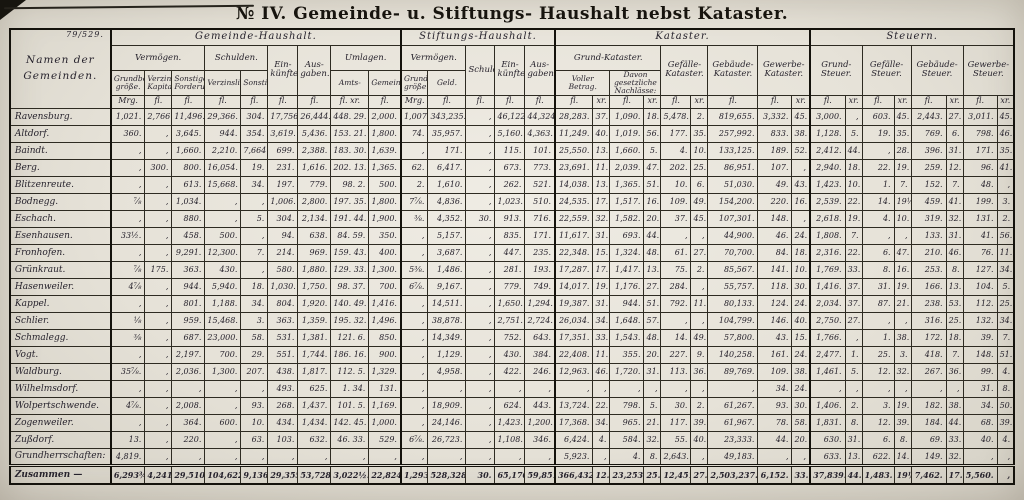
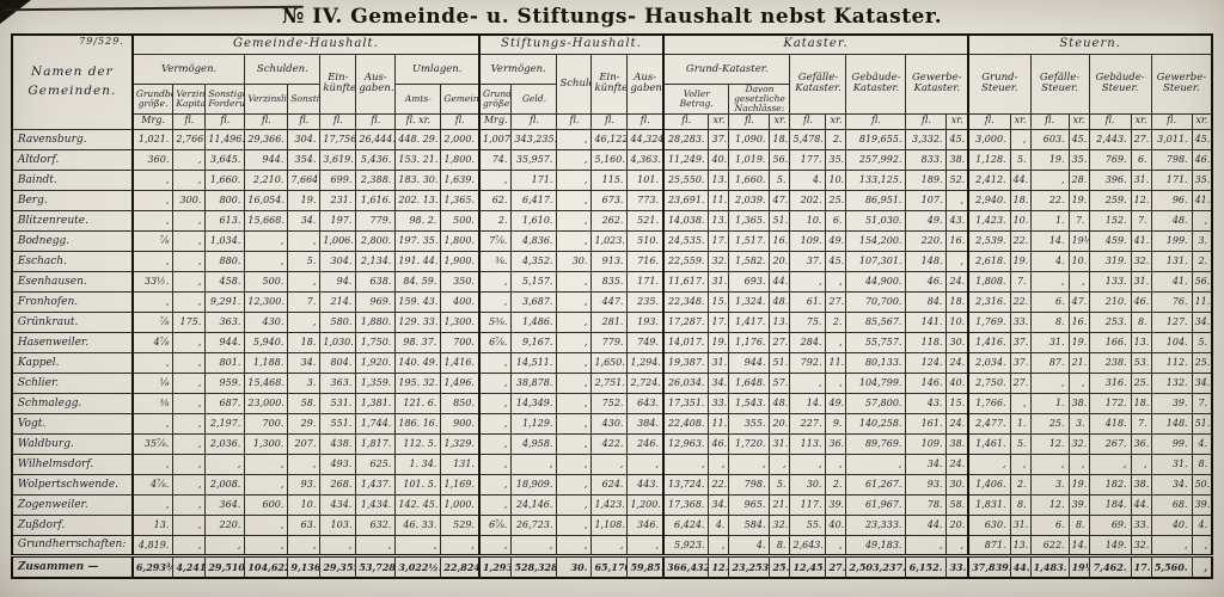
  № IV. Gemeinde- u. Stiftungs- Haushalt nebst Kataster.
  79/529.Namen der Gemeinden.	Gemeinde-Haushalt.	Stiftungs-Haushalt.	Kataster.	Steuern.
  Vermögen.	Schulden.	Ein-künfte	Aus-gaben.	Umlagen.	Vermögen.	Schul	Ein-künfte	Aus-gaben	Grund-Kataster.	Gefälle-Kataster.	Gebäude-Kataster.	Gewerbe-Kataster.	Grund-Steuer.	Gefälle-Steuer.	Gebäude-Steuer.	Gewerbe-Steuer.
  Grundbgröße.	Verzin Kapita	Sonstig Forderu	Verzinsli	Sonsti	Amts-	Gemein	Grundgröße.	Geld.	Voller Betrag.	Davon gesetzliche Nachlässe:
  Mrg.	fl.	fl.	fl.	fl.	fl.	fl.	fl. xr.	fl.	Mrg.	fl.	fl.	fl.	fl.	fl.	xr.	fl.	xr.	fl.	xr.	fl.	fl.	xr.	fl.	xr.	fl.	xr.	fl.	xr.	fl.	xr.
  Ravensburg.	1,021.	2,766.	11,496.	29,366.	304.	17,756	26,444.	448. 29.	2,000.	1,007	343,235.	,	46,122	44,324	28,283.	37.	1,090.	18.	5,478.	2.	819,655.	3,332.	45.	3,000.	,	603.	45.	2,443.	27.	3,011.	45.
  Altdorf.	360.	,	3,645.	944.	354.	3,619.	5,436.	153. 21.	1,800.	74.	35,957.	,	5,160.	4,363.	11,249.	40.	1,019.	56.	177.	35.	257,992.	833.	38.	1,128.	5.	19.	35.	769.	6.	798.	46.
  Baindt.	,	,	1,660.	2,210.	7,664.	699.	2,388.	183. 30.	1,639.	,	171.	,	115.	101.	25,550.	13.	1,660.	5.	4.	10.	133,125.	189.	52.	2,412.	44.	,	28.	396.	31.	171.	35.
  Berg.	,	300.	800.	16,054.	19.	231.	1,616.	202. 13.	1,365.	62.	6,417.	,	673.	773.	23,691.	11.	2,039.	47.	202.	25.	86,951.	107.	,	2,940.	18.	22.	19.	259.	12.	96.	41.
  Blitzenreute.	,	,	613.	15,668.	34.	197.	779.	98. 2.	500.	2.	1,610.	,	262.	521.	14,038.	13.	1,365.	51.	10.	6.	51,030.	49.	43.	1,423.	10.	1.	7.	152.	7.	48.	,
  Bodnegg.	⅞	,	1,034.	,	,	1,006.	2,800.	197. 35.	1,800.	7⅞.	4,836.	,	1,023.	510.	24,535.	17.	1,517.	16.	109.	49.	154,200.	220.	16.	2,539.	22.	14.	19½	459.	41.	199.	3.
  Eschach.	,	,	880.	,	5.	304.	2,134.	191. 44.	1,900.	⅜.	4,352.	30.	913.	716.	22,559.	32.	1,582.	20.	37.	45.	107,301.	148.	,	2,618.	19.	4.	10.	319.	32.	131.	2.
  Esenhausen.	33½.	,	458.	500.	,	94.	638.	84. 59.	350.	,	5,157.	,	835.	171.	11,617.	31.	693.	44.	,	,	44,900.	46.	24.	1,808.	7.	,	,	133.	31.	41.	56.
  Fronhofen.	,	,	9,291.	12,300.	7.	214.	969.	159. 43.	400.	,	3,687.	,	447.	235.	22,348.	15.	1,324.	48.	61.	27.	70,700.	84.	18.	2,316.	22.	6.	47.	210.	46.	76.	11.
  Grünkraut.	⅞	175.	363.	430.	,	580.	1,880.	129. 33.	1,300.	5⅜.	1,486.	,	281.	193.	17,287.	17.	1,417.	13.	75.	2.	85,567.	141.	10.	1,769.	33.	8.	16.	253.	8.	127.	34.
  Hasenweiler.	4⅞	,	944.	5,940.	18.	1,030.	1,750.	98. 37.	700.	6⅞.	9,167.	,	779.	749.	14,017.	19.	1,176.	27.	284.	,	55,757.	118.	30.	1,416.	37.	31.	19.	166.	13.	104.	5.
  Kappel.	,	,	801.	1,188.	34.	804.	1,920.	140. 49.	1,416.	,	14,511.	,	1,650.	1,294.	19,387.	31.	944.	51.	792.	11.	80,133.	124.	24.	2,034.	37.	87.	21.	238.	53.	112.	25.
  Schlier.	⅛	,	959.	15,468.	3.	363.	1,359.	195. 32.	1,496.	,	38,878.	,	2,751.	2,724.	26,034.	34.	1,648.	57.	,	,	104,799.	146.	40.	2,750.	27.	,	,	316.	25.	132.	34.
  Schmalegg.	⅜	,	687.	23,000.	58.	531.	1,381.	121. 6.	850.	,	14,349.	,	752.	643.	17,351.	33.	1,543.	48.	14.	49.	57,800.	43.	15.	1,766.	,	1.	38.	172.	18.	39.	7.
  Vogt.	,	,	2,197.	700.	29.	551.	1,744.	186. 16.	900.	,	1,129.	,	430.	384.	22,408.	11.	355.	20.	227.	9.	140,258.	161.	24.	2,477.	1.	25.	3.	418.	7.	148.	51.
  Waldburg.	35⅞.	,	2,036.	1,300.	207.	438.	1,817.	112. 5.	1,329.	,	4,958.	,	422.	246.	12,963.	46.	1,720.	31.	113.	36.	89,769.	109.	38.	1,461.	5.	12.	32.	267.	36.	99.	4.
  Wilhelmsdorf.	,	,	,	,	,	493.	625.	1. 34.	131.	,	,	,	,	,	,	,	,	,	,	,	,	34.	24.	,	,	,	,	,	,	31.	8.
  Wolpertschwende.	4⅞.	,	2,008.	,	93.	268.	1,437.	101. 5.	1,169.	,	18,909.	,	624.	443.	13,724.	22.	798.	5.	30.	2.	61,267.	93.	30.	1,406.	2.	3.	19.	182.	38.	34.	50.
  Zogenweiler.	,	,	364.	600.	10.	434.	1,434.	142. 45.	1,000.	,	24,146.	,	1,423.	1,200.	17,368.	34.	965.	21.	117.	39.	61,967.	78.	58.	1,831.	8.	12.	39.	184.	44.	68.	39.
  Zußdorf.	13.	,	220.	,	63.	103.	632.	46. 33.	529.	6⅞.	26,723.	,	1,108.	346.	6,424.	4.	584.	32.	55.	40.	23,333.	44.	20.	630.	31.	6.	8.	69.	33.	40.	4.
- Grundherrschaften:	4,819.	,	,	,	,	,	,	,	,	,	,	,	,	,	5,923.	,	4.	8.	2,643.	,	49,183.	,	,	633.	13.	622.	14.	149.	32.	,	,
+ Grundherrschaften:	4,819.	,	,	,	,	,	,	,	,	,	,	,	,	,	5,923.	,	4.	8.	2,643.	,	49,183.	,	,	871.	13.	622.	14.	149.	32.	,	,
  Zusammen —	6,293¾	4,241	29,510	104,622	9,136	29,35	53,728	3,022½.	22,824	1,293	528,328	30.	65,17	59,85	366,432	12.	23,253	25.	12,45	27.	2,503,237.	6,152.	33.	37,839	44.	1,483.	19	7,462.	17.	5,560.	,
